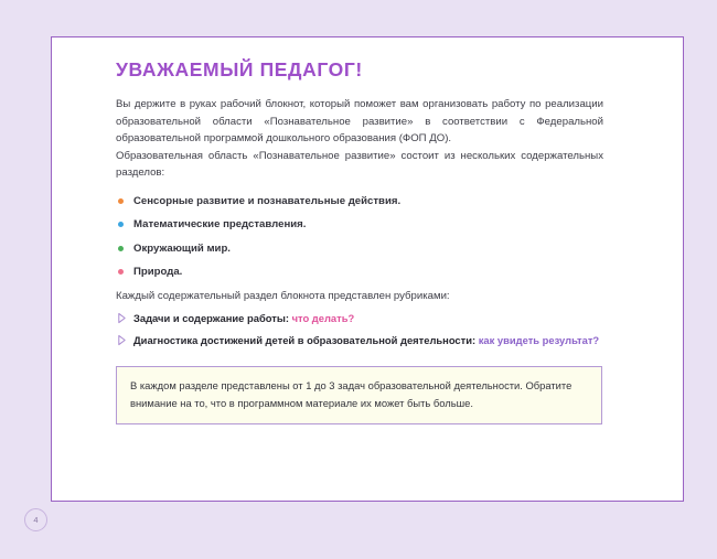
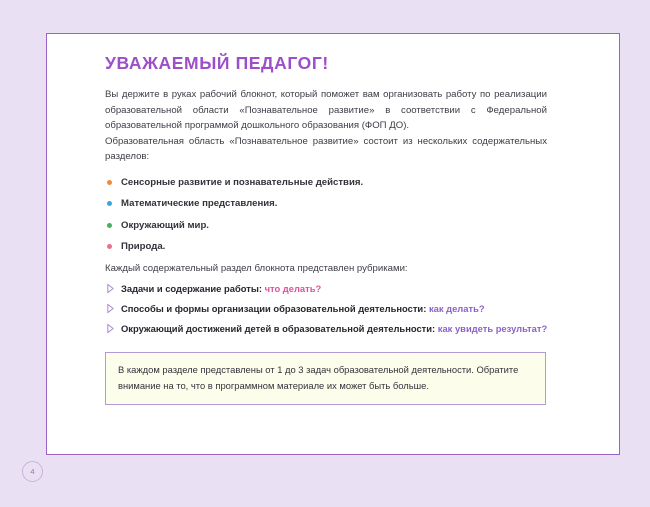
  УВАЖАЕМЫЙ ПЕДАГОГ!
  Вы держите в руках рабочий блокнот, который поможет вам организовать работу по реализации образовательной области «Познавательное развитие» в соответствии с Федеральной образовательной программой дошкольного образования (ФОП ДО).
  Образовательная область «Познавательное развитие» состоит из нескольких содержательных разделов:
  Сенсорные развитие и познавательные действия.
  Математические представления.
  Окружающий мир.
  Природа.
  Каждый содержательный раздел блокнота представлен рубриками:
  Задачи и содержание работы: что делать?
+ Способы и формы организации образовательной деятельности: как делать?
- Диагностика достижений детей в образовательной деятельности: как увидеть результат?
+ Окружающий достижений детей в образовательной деятельности: как увидеть результат?
  В каждом разделе представлены от 1 до 3 задач образовательной деятельности. Обратите внимание на то, что в программном материале их может быть больше.
  4
